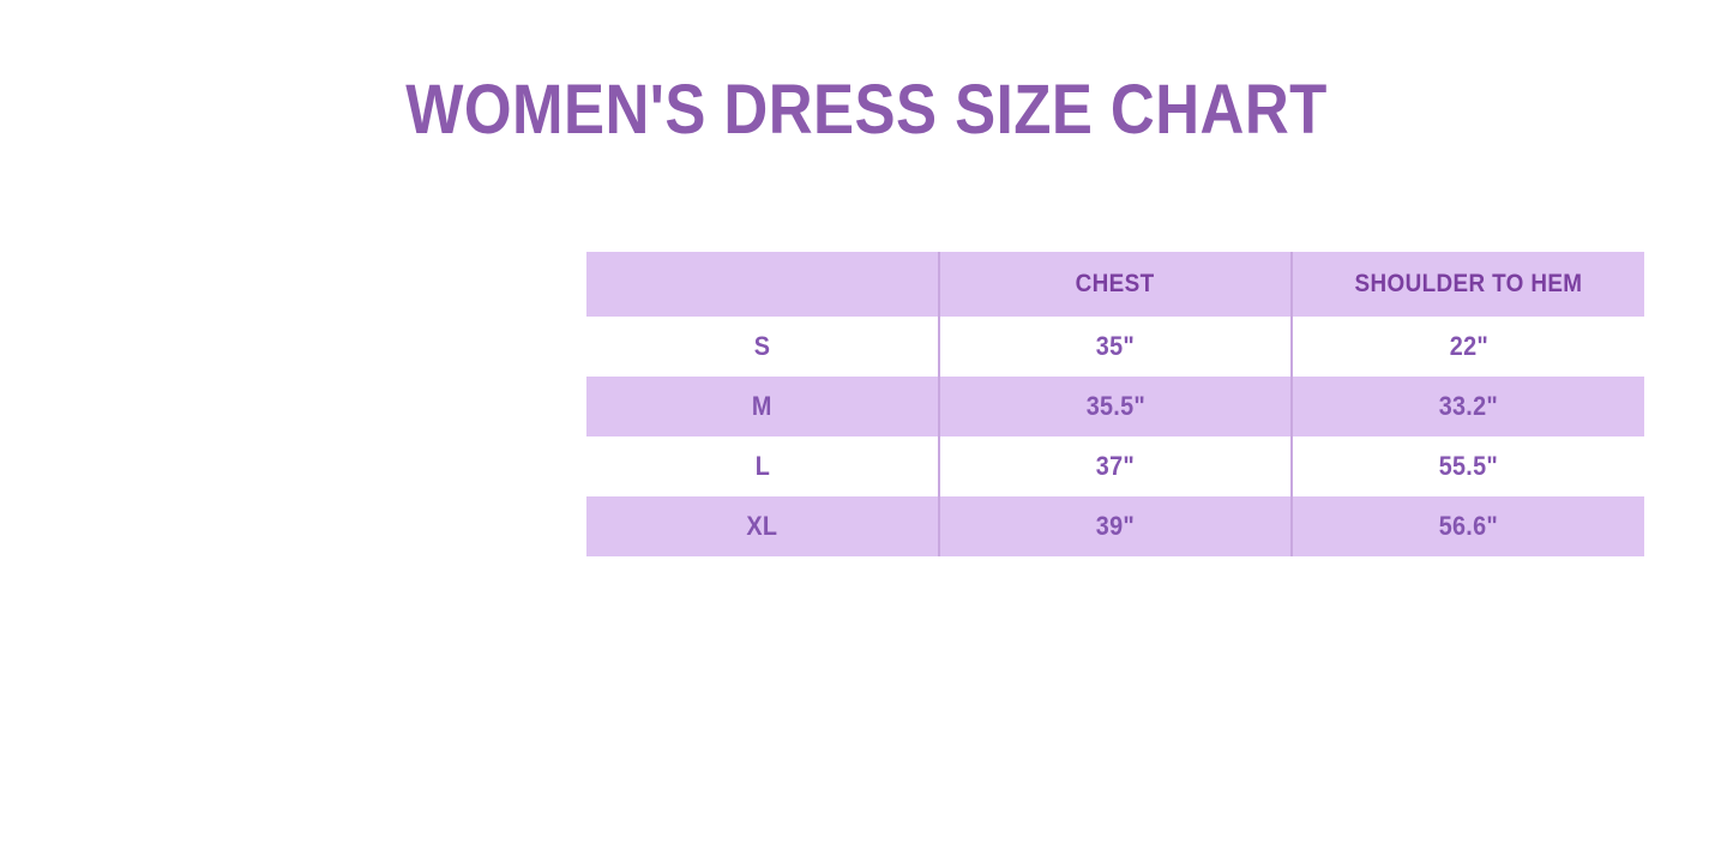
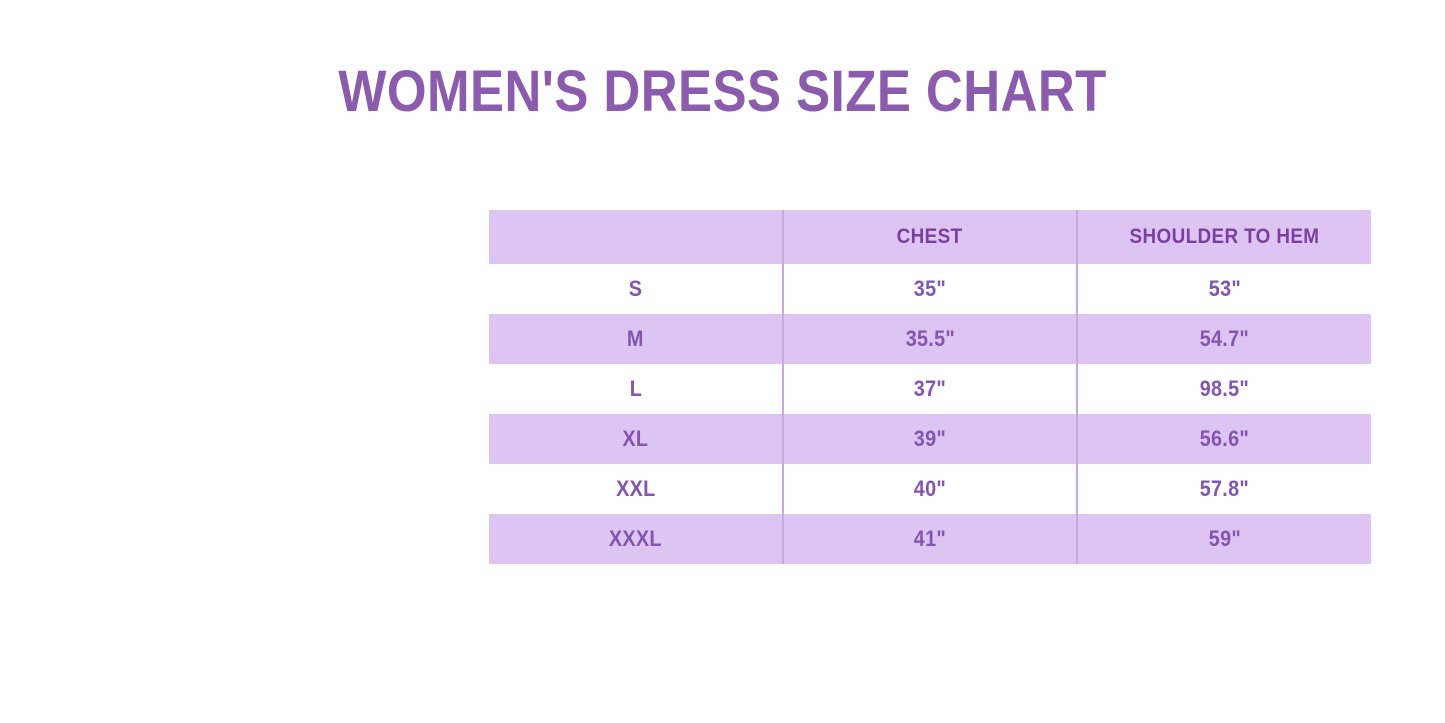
  WOMEN'S DRESS SIZE CHART
  	CHEST	SHOULDER TO HEM
- S	35"	22"
+ S	35"	53"
- M	35.5"	33.2"
+ M	35.5"	54.7"
- L	37"	55.5"
+ L	37"	98.5"
  XL	39"	56.6"
+ XXL	40"	57.8"
+ XXXL	41"	59"
